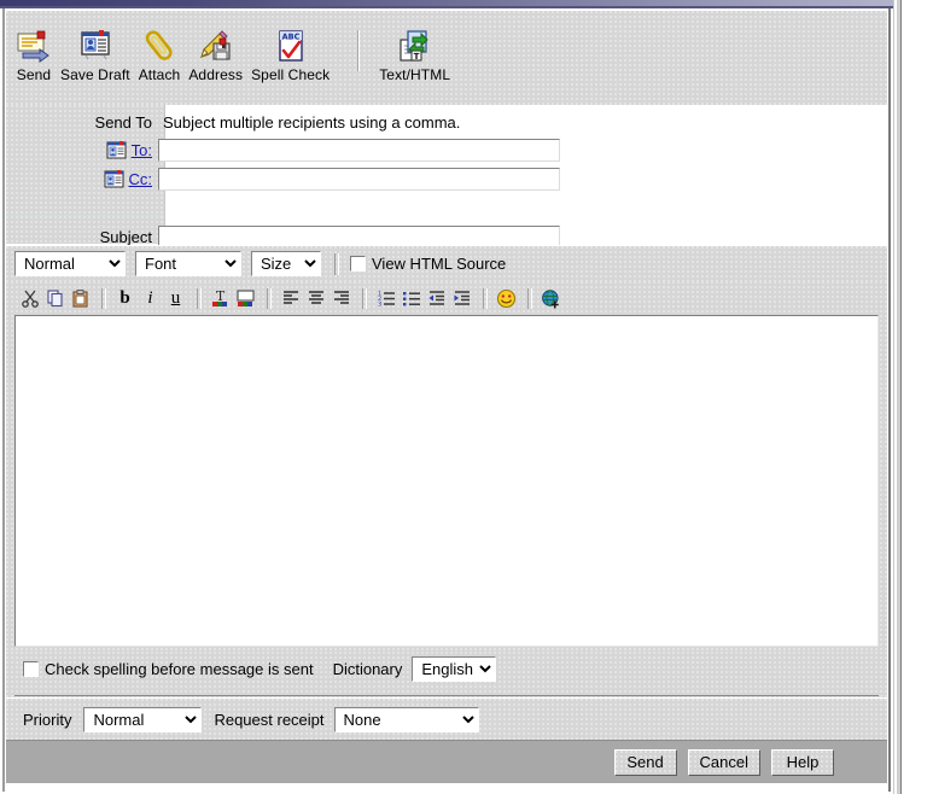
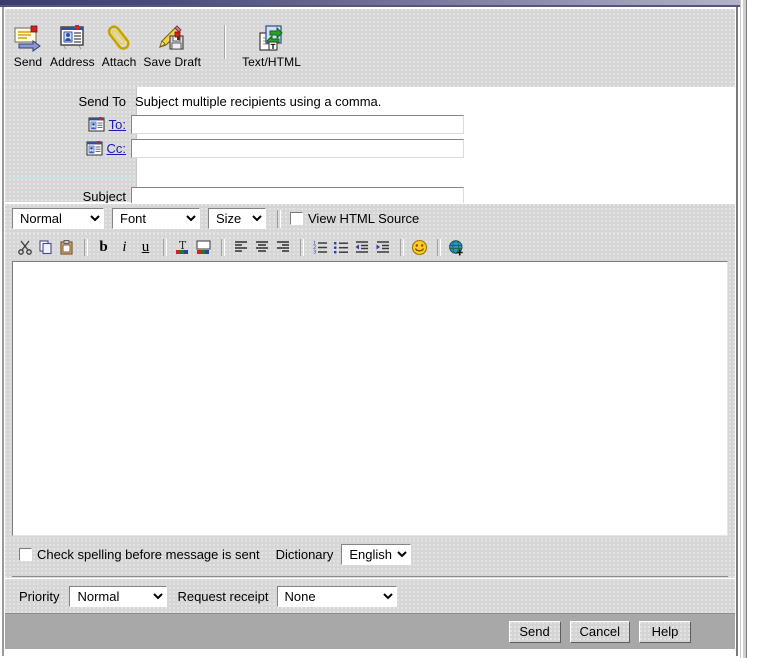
  Send
- Save Draft
+ Address
  Attach
- Address
+ Save Draft
- ABC
- Spell Check
  T
  Text/HTML
  Send To
  Subject multiple recipients using a comma.
  To:
  Cc:
  Subject
  Normal
  Font
  Size
  View HTML Source
  b
  i
  u
  T
  Check spelling before message is sent
  Dictionary
  English
  Priority
  Normal
  Request receipt
  None
  Send
  Cancel
  Help
